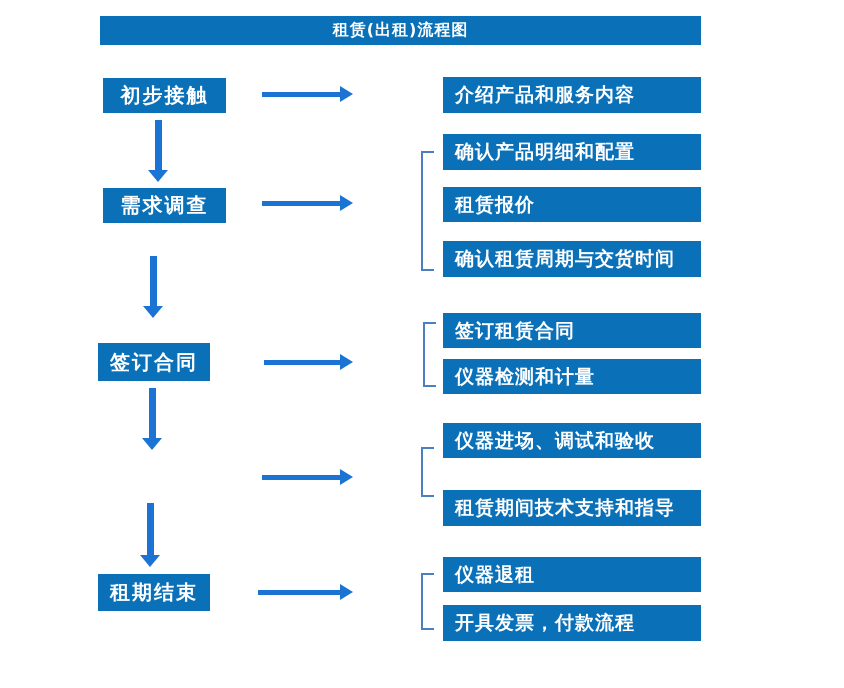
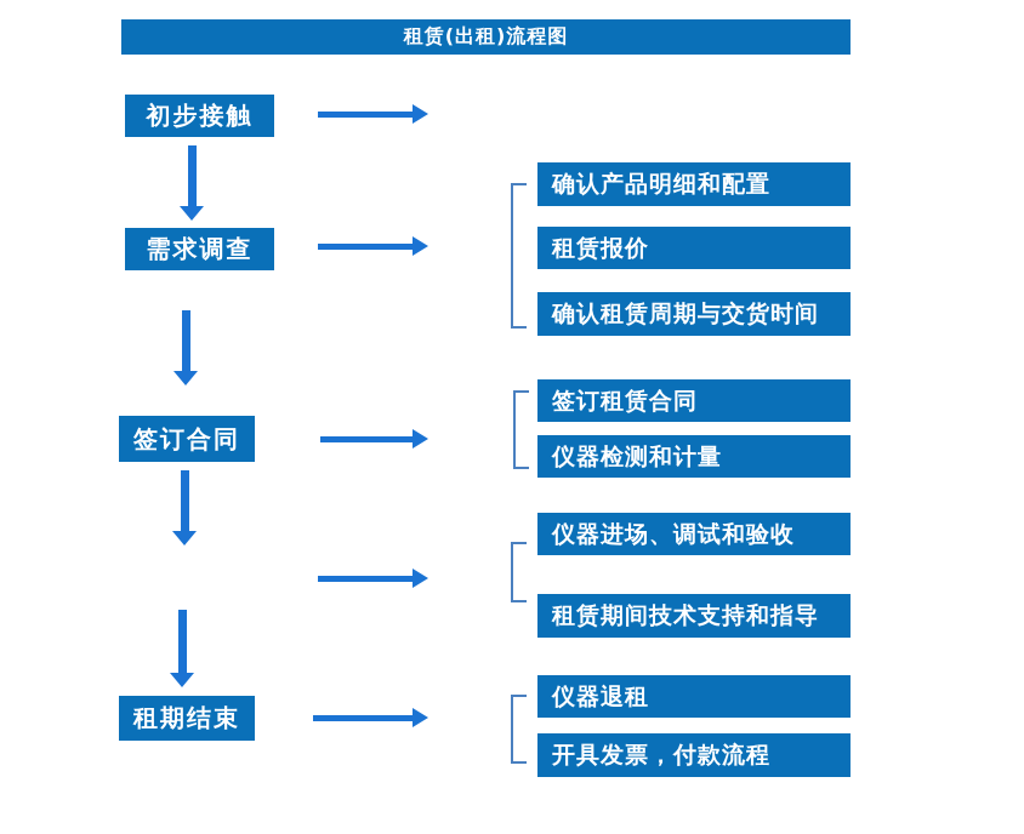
  租赁(出租)流程图
  初步接触
  需求调查
  签订合同
  租期结束
- 介绍产品和服务内容
  确认产品明细和配置
  租赁报价
  确认租赁周期与交货时间
  签订租赁合同
  仪器检测和计量
  仪器进场、调试和验收
  租赁期间技术支持和指导
  仪器退租
  开具发票，付款流程
